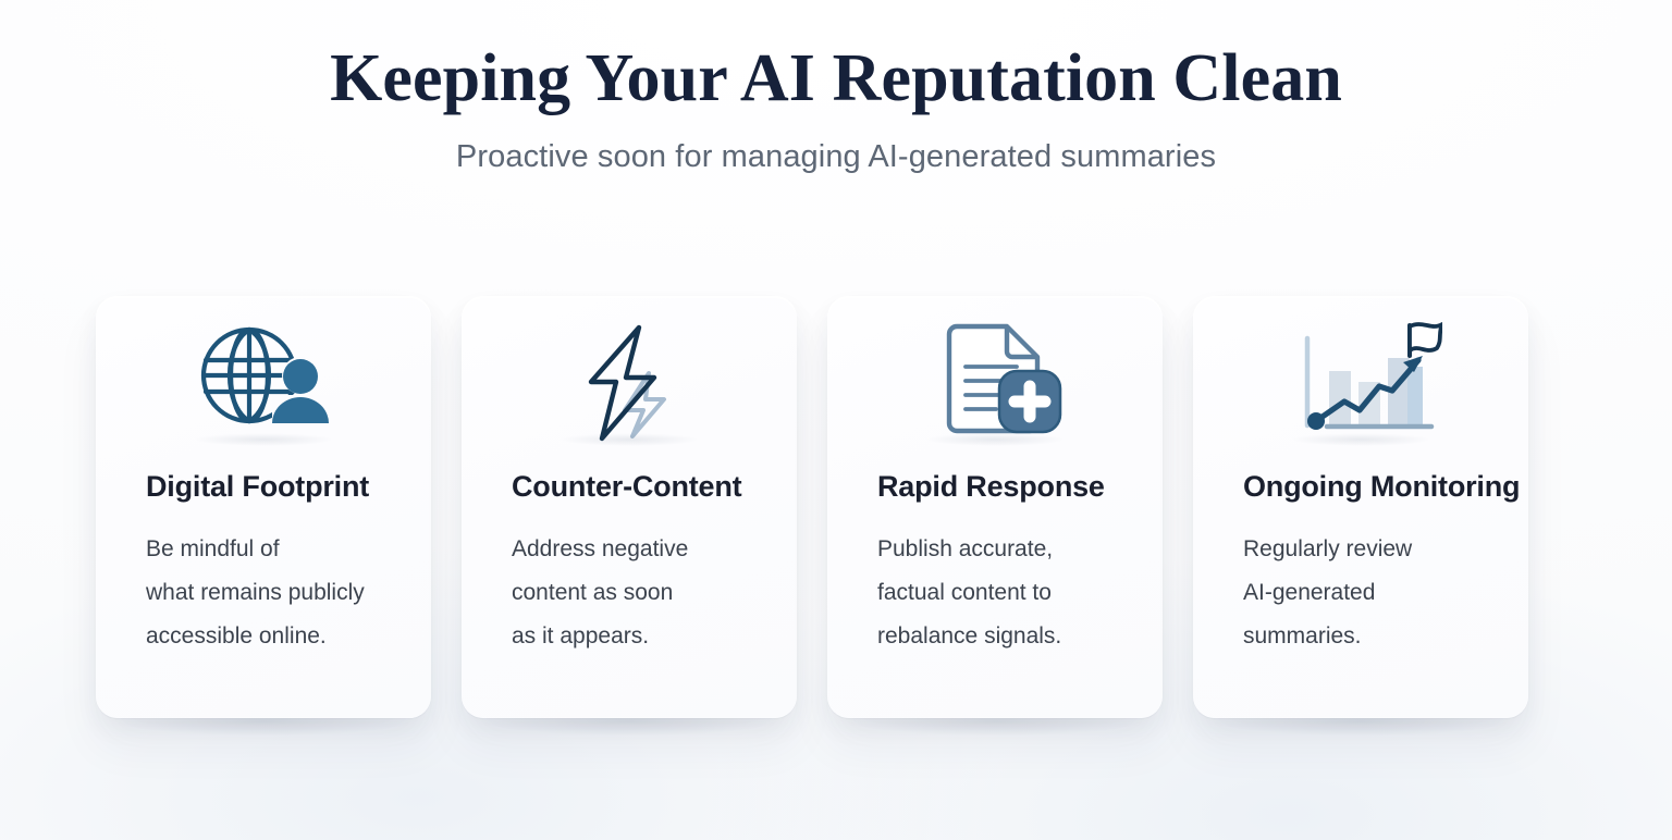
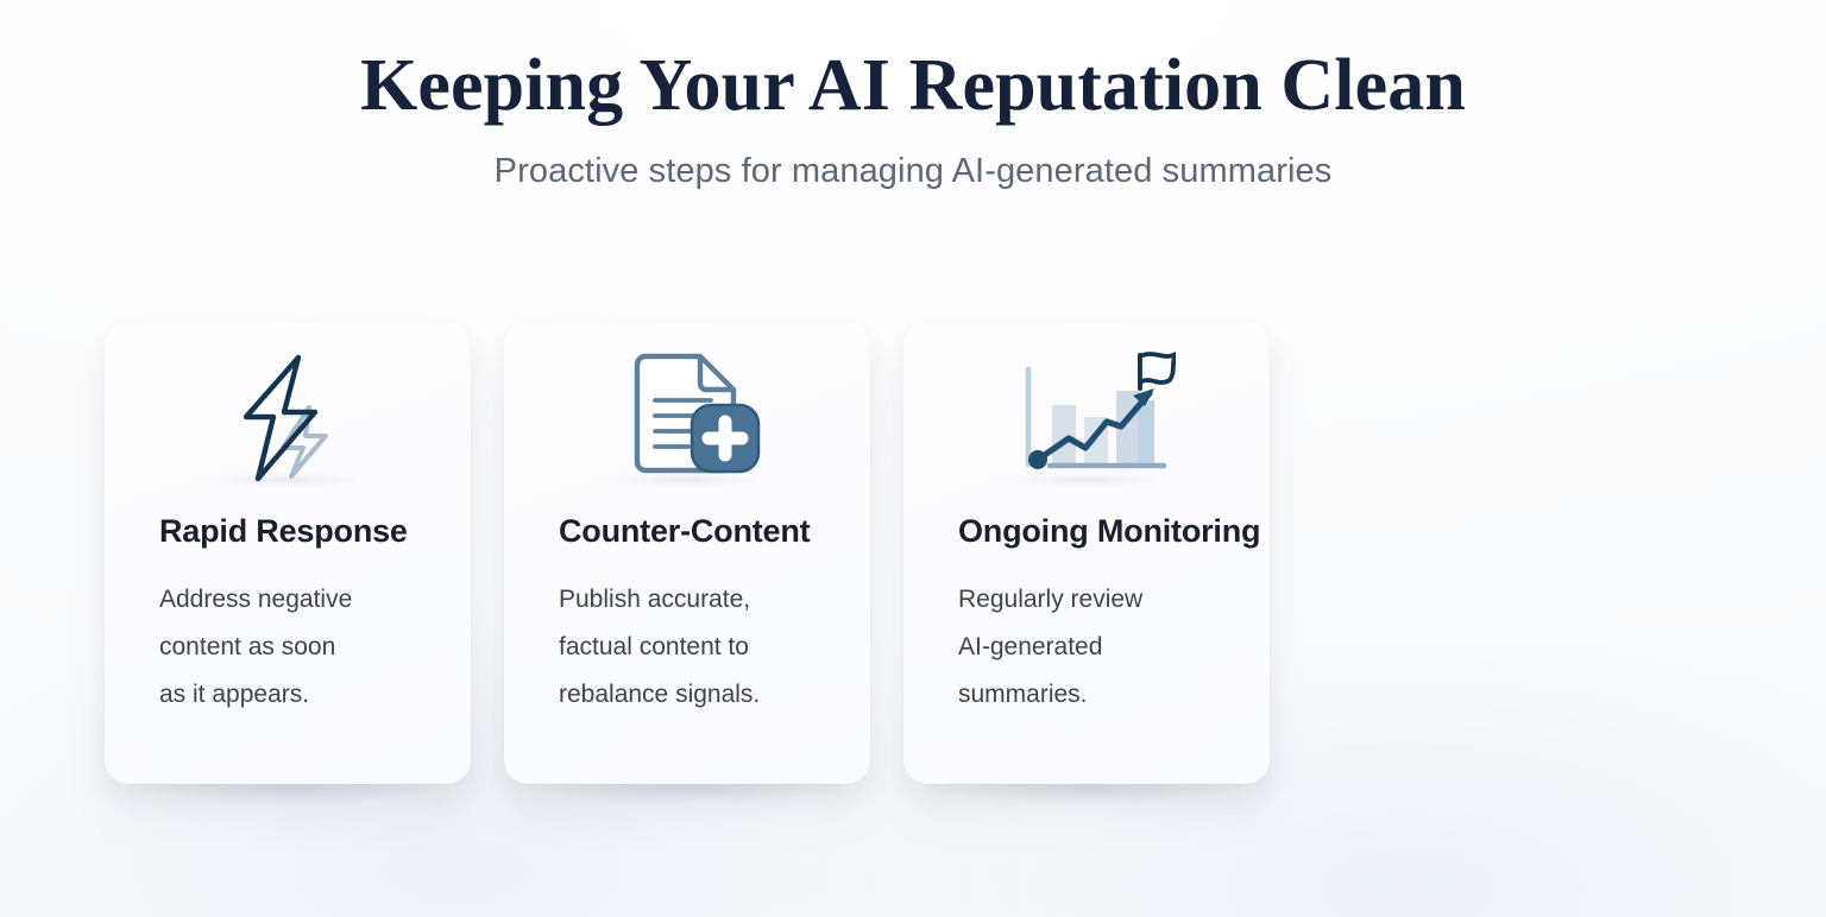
  Keeping Your AI Reputation Clean
- Proactive soon for managing AI-generated summaries
+ Proactive steps for managing AI-generated summaries
- Digital Footprint
- Be mindful of
- what remains publicly
- accessible online.
- Counter-Content
+ Rapid Response
  Address negative
  content as soon
  as it appears.
- Rapid Response
+ Counter-Content
  Publish accurate,
  factual content to
  rebalance signals.
  Ongoing Monitoring
  Regularly review
  AI-generated
  summaries.
